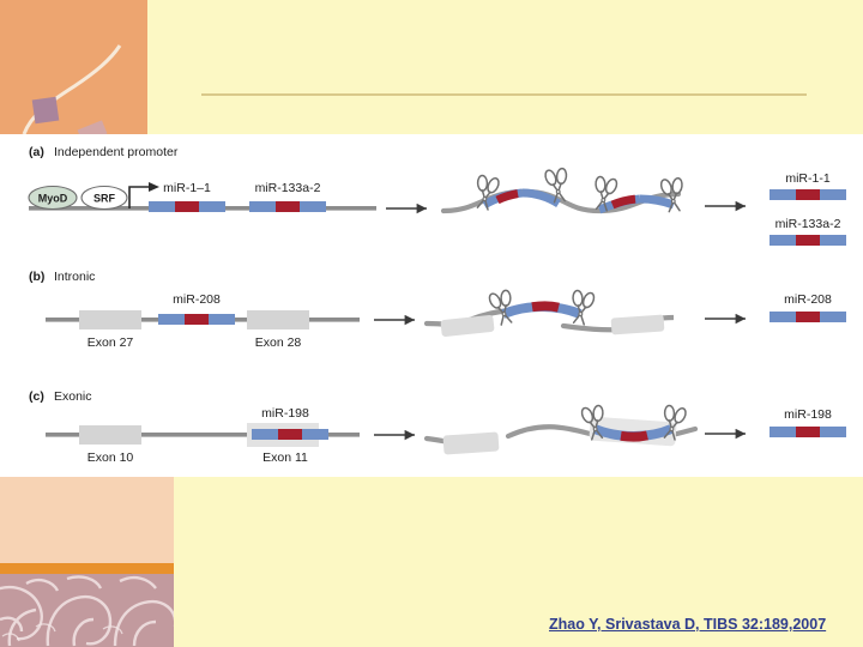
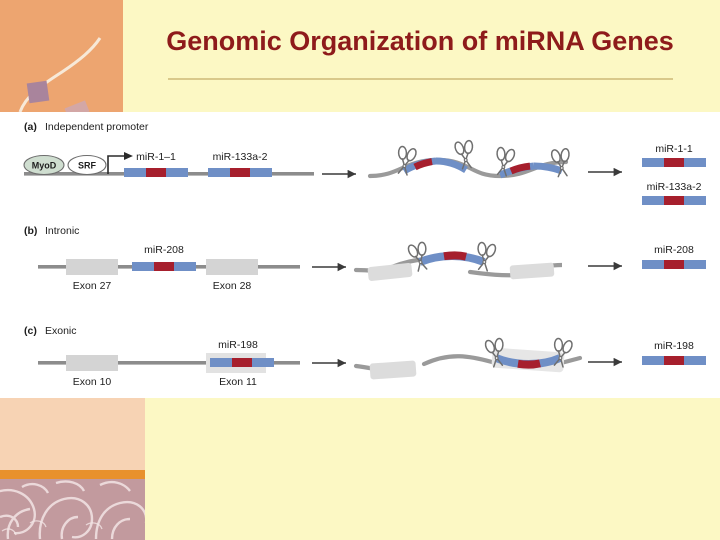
+ Genomic Organization of miRNA Genes
  (a)
  Independent promoter
  MyoD
  SRF
  miR-1–1
  miR-133a-2
  miR-1-1
  miR-133a-2
  (b)
  Intronic
  miR-208
  Exon 27
  Exon 28
  miR-208
  (c)
  Exonic
  miR-198
  Exon 10
  Exon 11
  miR-198
- Zhao Y, Srivastava D, TIBS 32:189,2007
